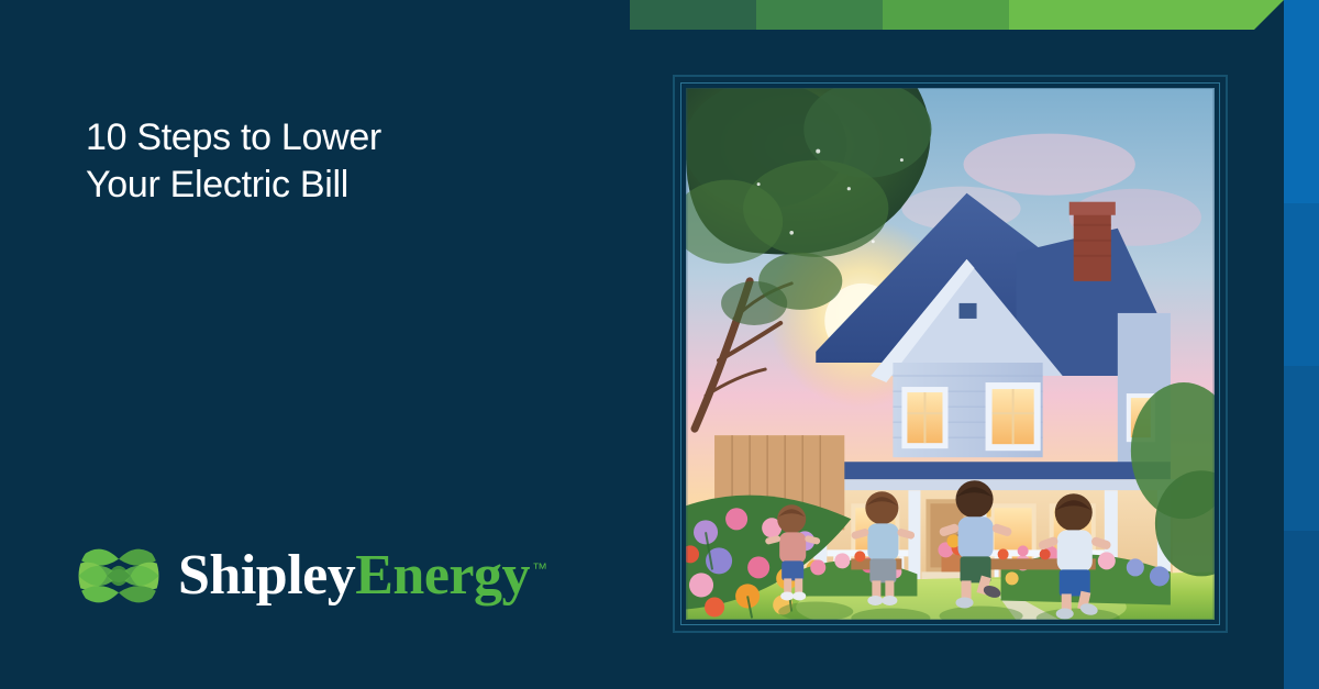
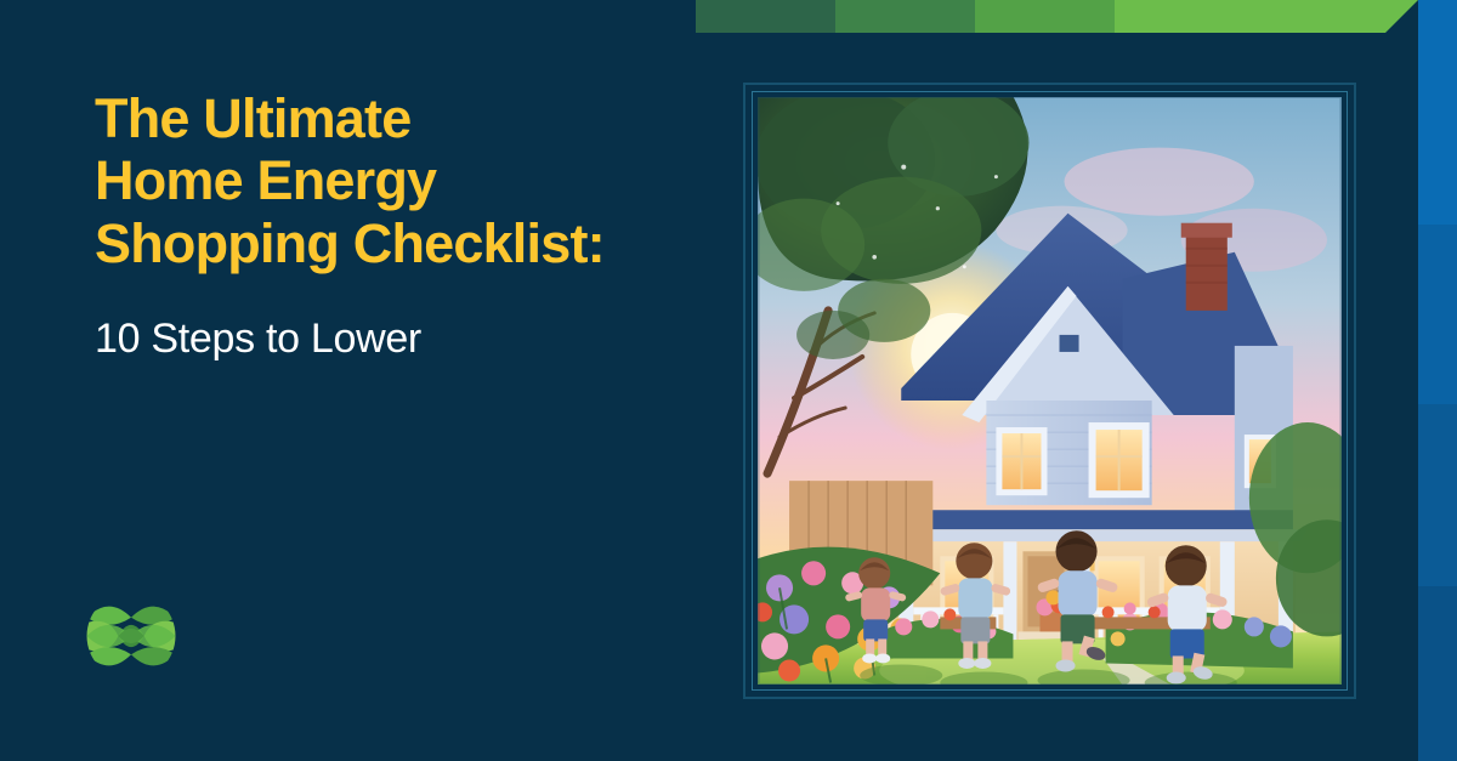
+ The Ultimate
+ Home Energy
+ Shopping Checklist:
  10 Steps to Lower
- Your Electric Bill
- ShipleyEnergy ™
